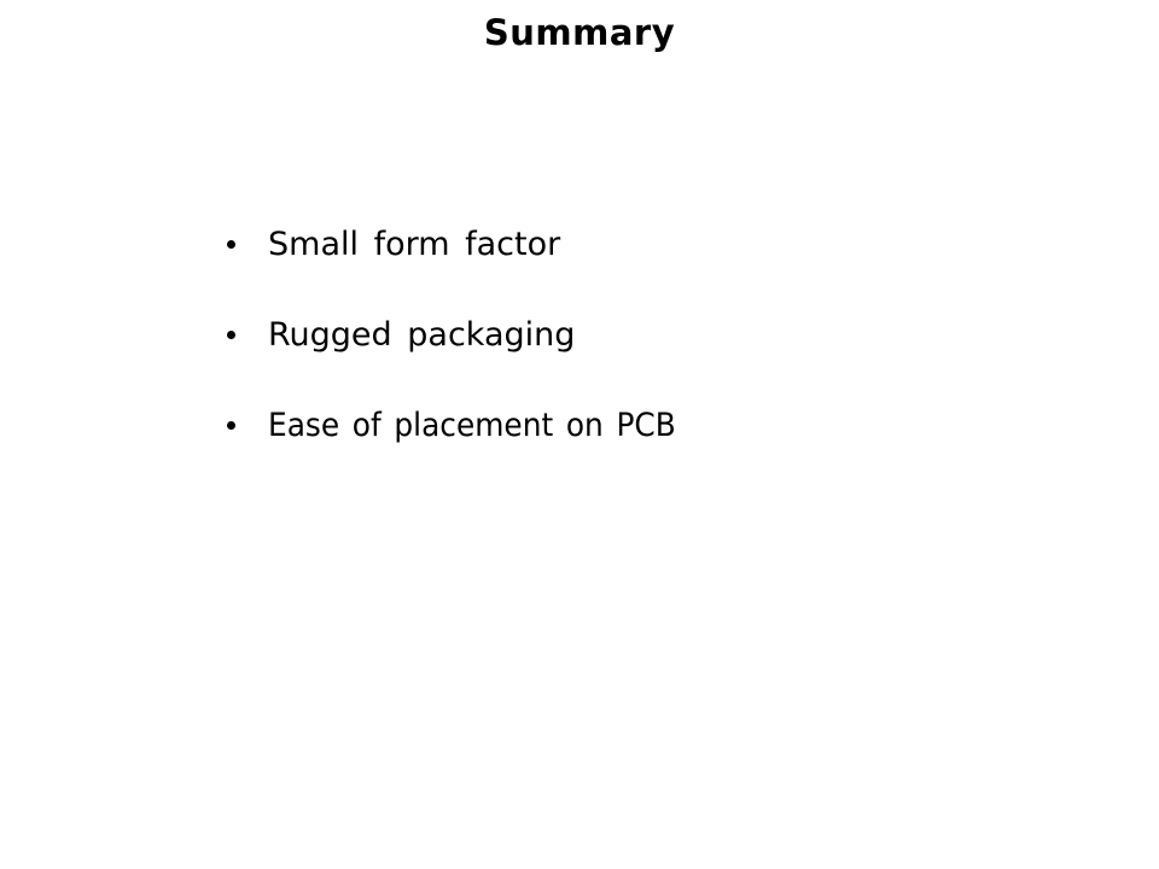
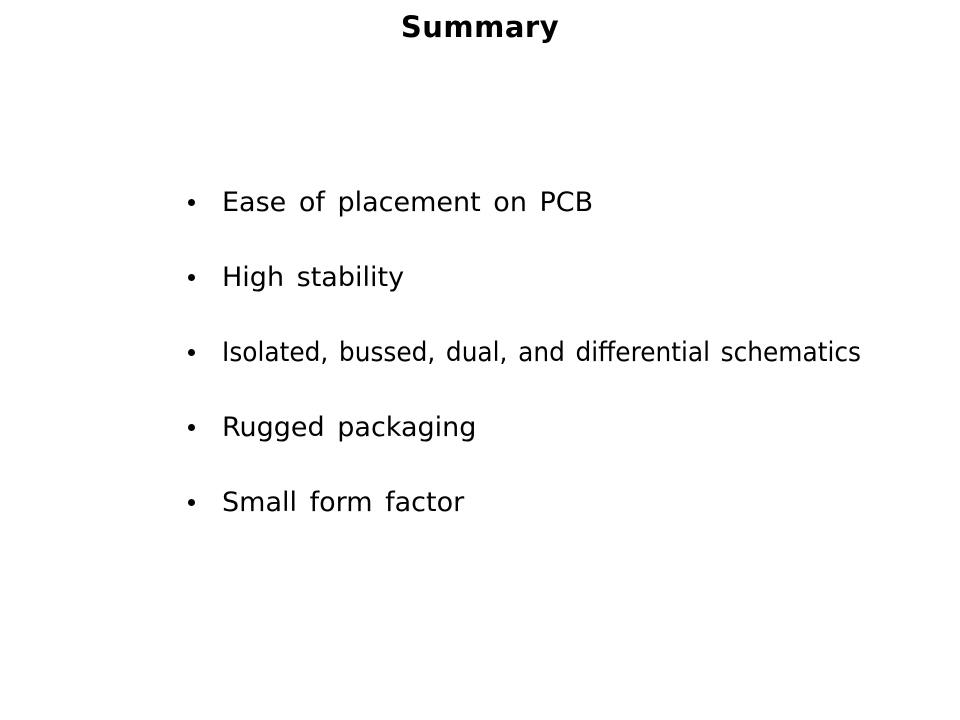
  Summary
- Small form factor
+ Ease of placement on PCB
+ High stability
+ Isolated, bussed, dual, and differential schematics
  Rugged packaging
- Ease of placement on PCB
+ Small form factor
